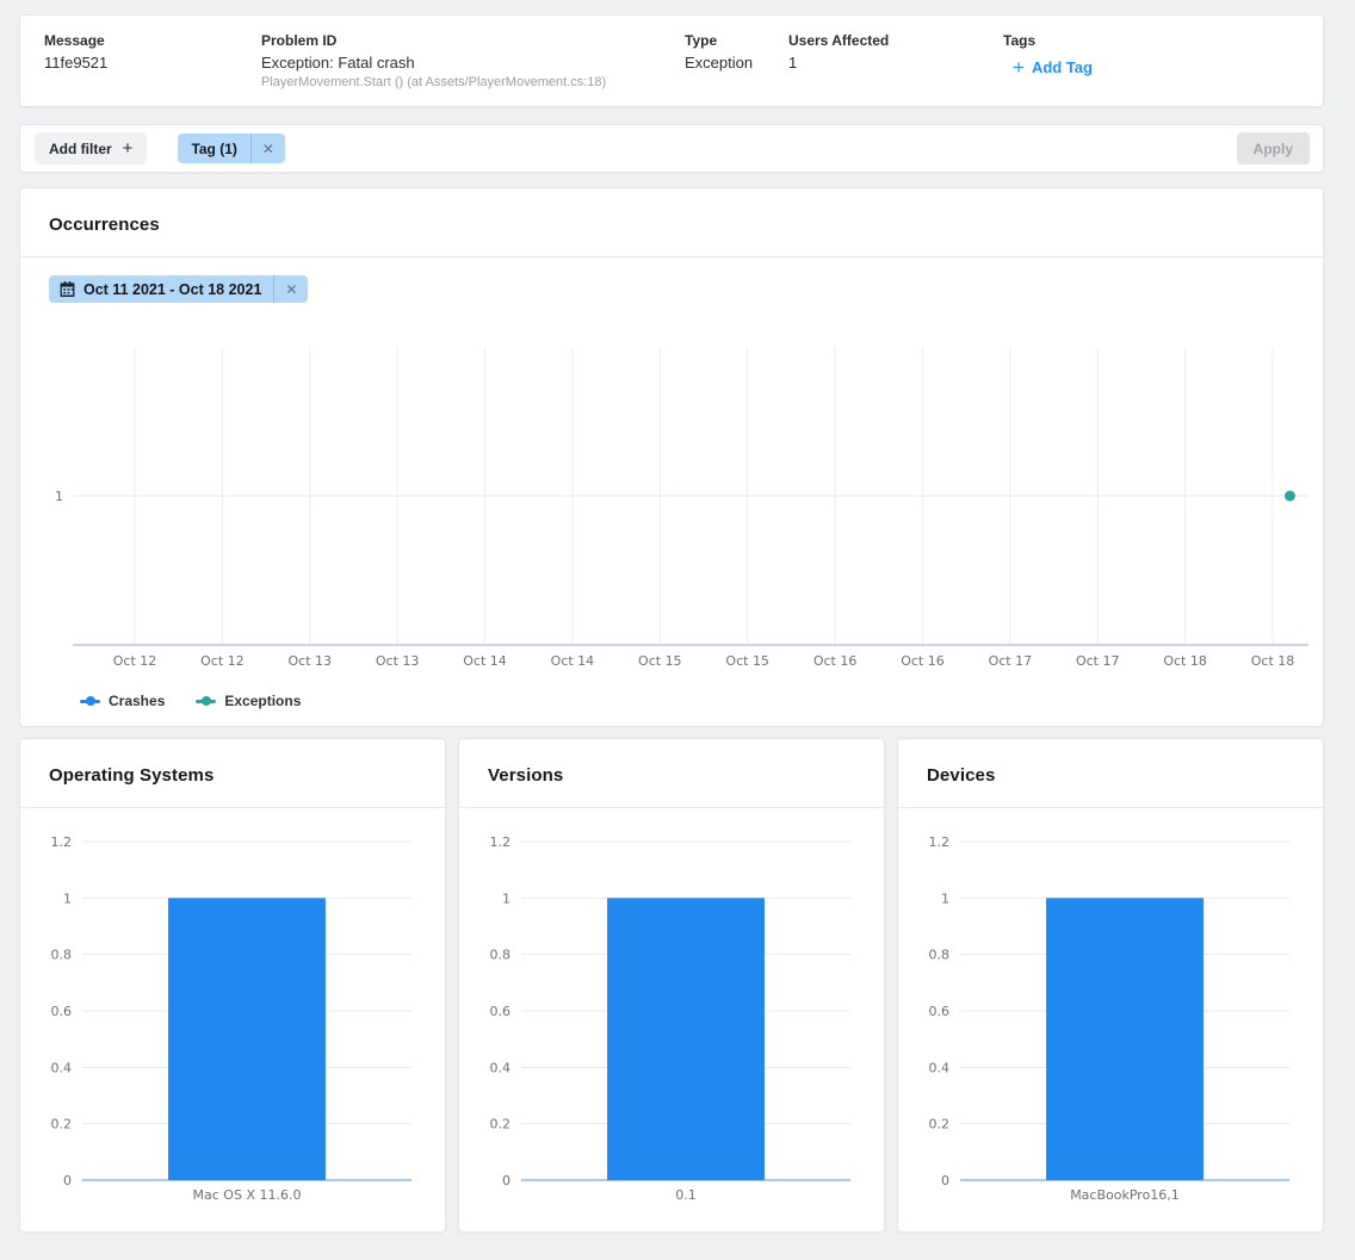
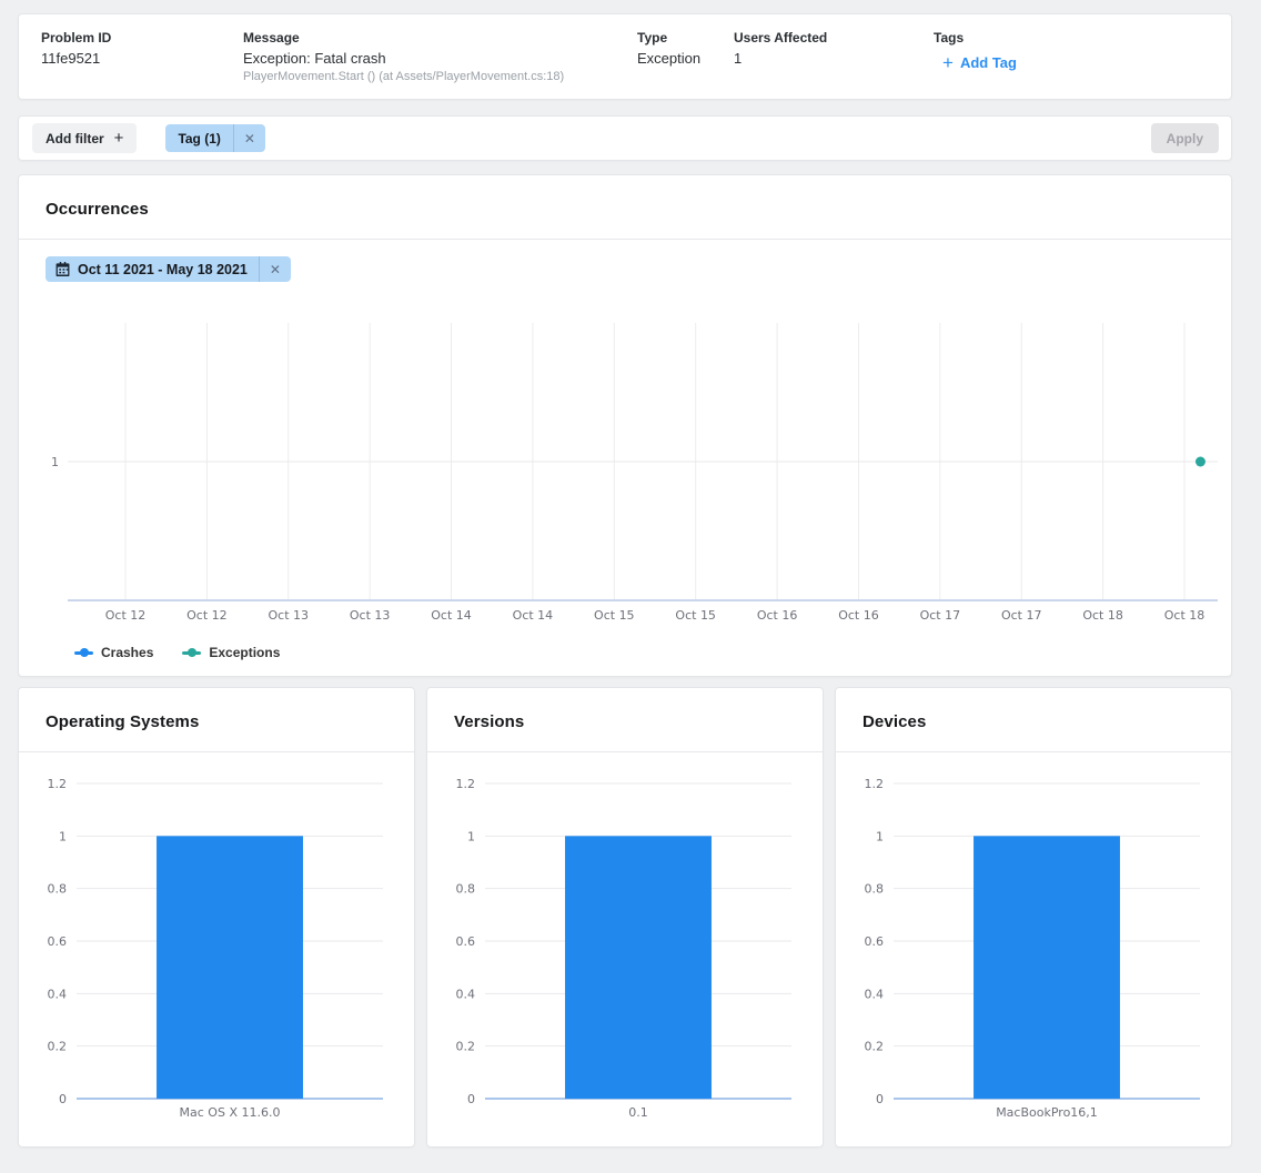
- Message
+ Problem ID
  11fe9521
- Problem ID
+ Message
  Exception: Fatal crash
  PlayerMovement.Start () (at Assets/PlayerMovement.cs:18)
  Type
  Exception
  Users Affected
  1
  Tags
  +
  Add Tag
  Add filter
  +
  Tag (1)
  ✕
  Apply
  Occurrences
- Oct 11 2021 - Oct 18 2021
+ Oct 11 2021 - May 18 2021
  ✕
  Oct 12
  Oct 12
  Oct 13
  Oct 13
  Oct 14
  Oct 14
  Oct 15
  Oct 15
  Oct 16
  Oct 16
  Oct 17
  Oct 17
  Oct 18
  Oct 18
  1
  Crashes
  Exceptions
  Operating Systems
  0
  0.2
  0.4
  0.6
  0.8
  1
  1.2
  Mac OS X 11.6.0
  Versions
  0
  0.2
  0.4
  0.6
  0.8
  1
  1.2
  0.1
  Devices
  0
  0.2
  0.4
  0.6
  0.8
  1
  1.2
  MacBookPro16,1
